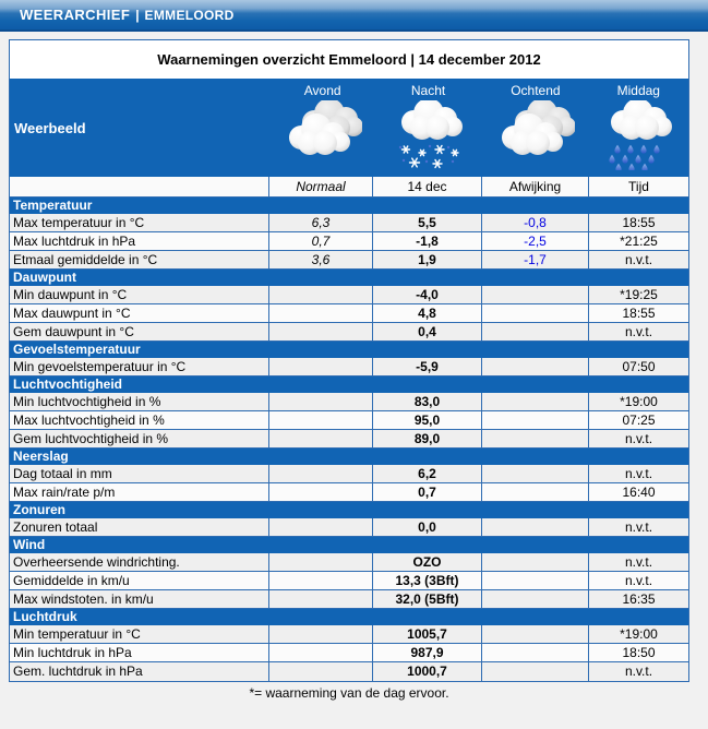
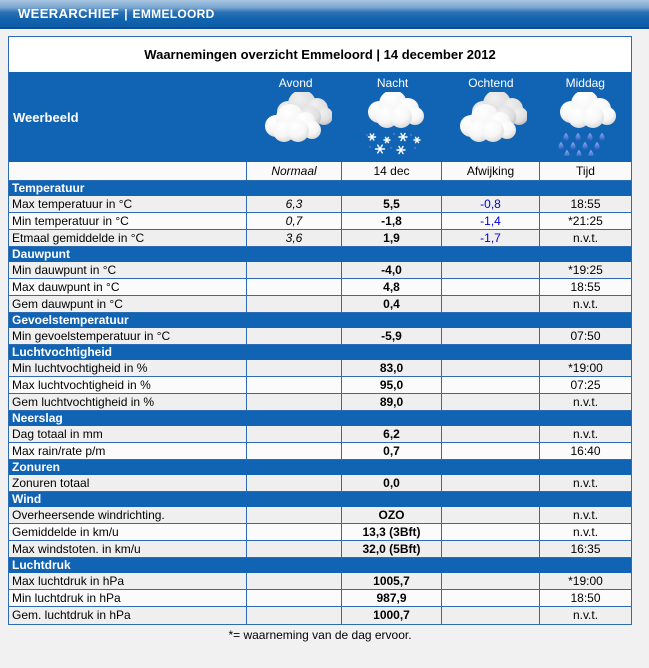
  WEERARCHIEF
  |
  EMMELOORD
  Waarnemingen overzicht Emmeloord | 14 december 2012
  Weerbeeld
  Avond
  Nacht
  Ochtend
  Middag
  Normaal
  14 dec
  Afwijking
  Tijd
  Temperatuur
  Max temperatuur in °C
  6,3
  5,5
  -0,8
  18:55
- Max luchtdruk in hPa
+ Min temperatuur in °C
  0,7
  -1,8
- -2,5
+ -1,4
  *21:25
  Etmaal gemiddelde in °C
  3,6
  1,9
  -1,7
  n.v.t.
  Dauwpunt
  Min dauwpunt in °C
  -4,0
  *19:25
  Max dauwpunt in °C
  4,8
  18:55
  Gem dauwpunt in °C
  0,4
  n.v.t.
  Gevoelstemperatuur
  Min gevoelstemperatuur in °C
  -5,9
  07:50
  Luchtvochtigheid
  Min luchtvochtigheid in %
  83,0
  *19:00
  Max luchtvochtigheid in %
  95,0
  07:25
  Gem luchtvochtigheid in %
  89,0
  n.v.t.
  Neerslag
  Dag totaal in mm
  6,2
  n.v.t.
  Max rain/rate p/m
  0,7
  16:40
  Zonuren
  Zonuren totaal
  0,0
  n.v.t.
  Wind
  Overheersende windrichting.
  OZO
  n.v.t.
  Gemiddelde in km/u
  13,3 (3Bft)
  n.v.t.
  Max windstoten. in km/u
  32,0 (5Bft)
  16:35
  Luchtdruk
- Min temperatuur in °C
+ Max luchtdruk in hPa
  1005,7
  *19:00
  Min luchtdruk in hPa
  987,9
  18:50
  Gem. luchtdruk in hPa
  1000,7
  n.v.t.
  *= waarneming van de dag ervoor.
